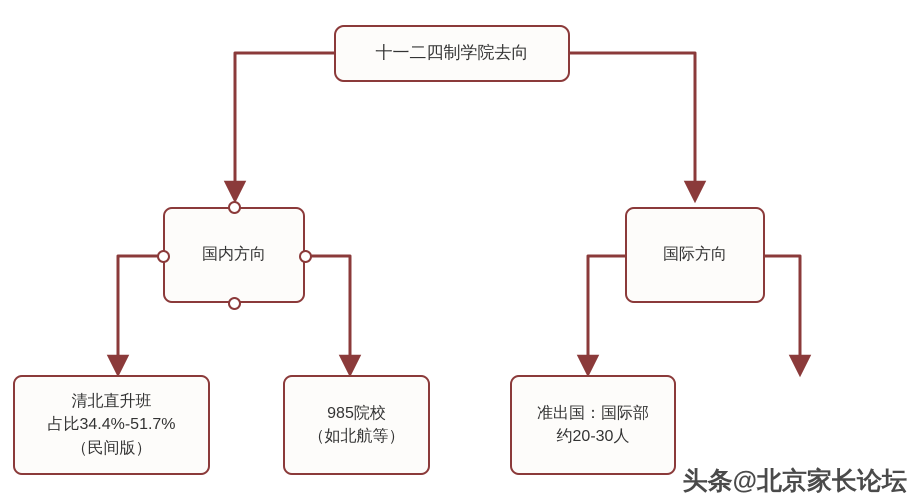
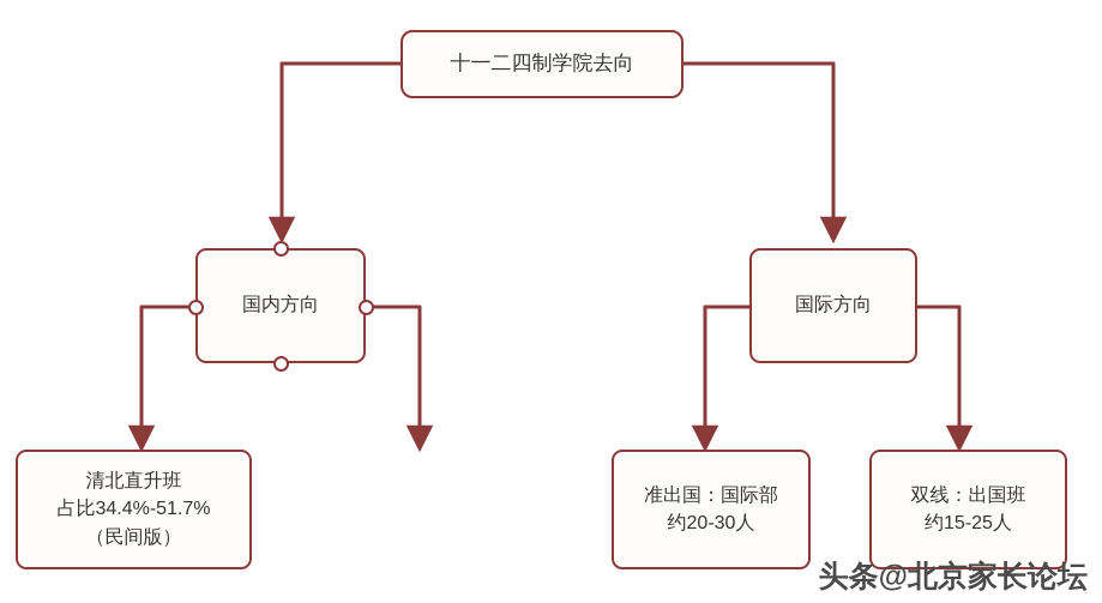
  十一二四制学院去向
  国内方向
  国际方向
  清北直升班
  占比34.4%-51.7%
  （民间版）
- 985院校
- （如北航等）
  准出国：国际部
  约20-30人
+ 双线：出国班
+ 约15-25人
  头条@北京家长论坛
